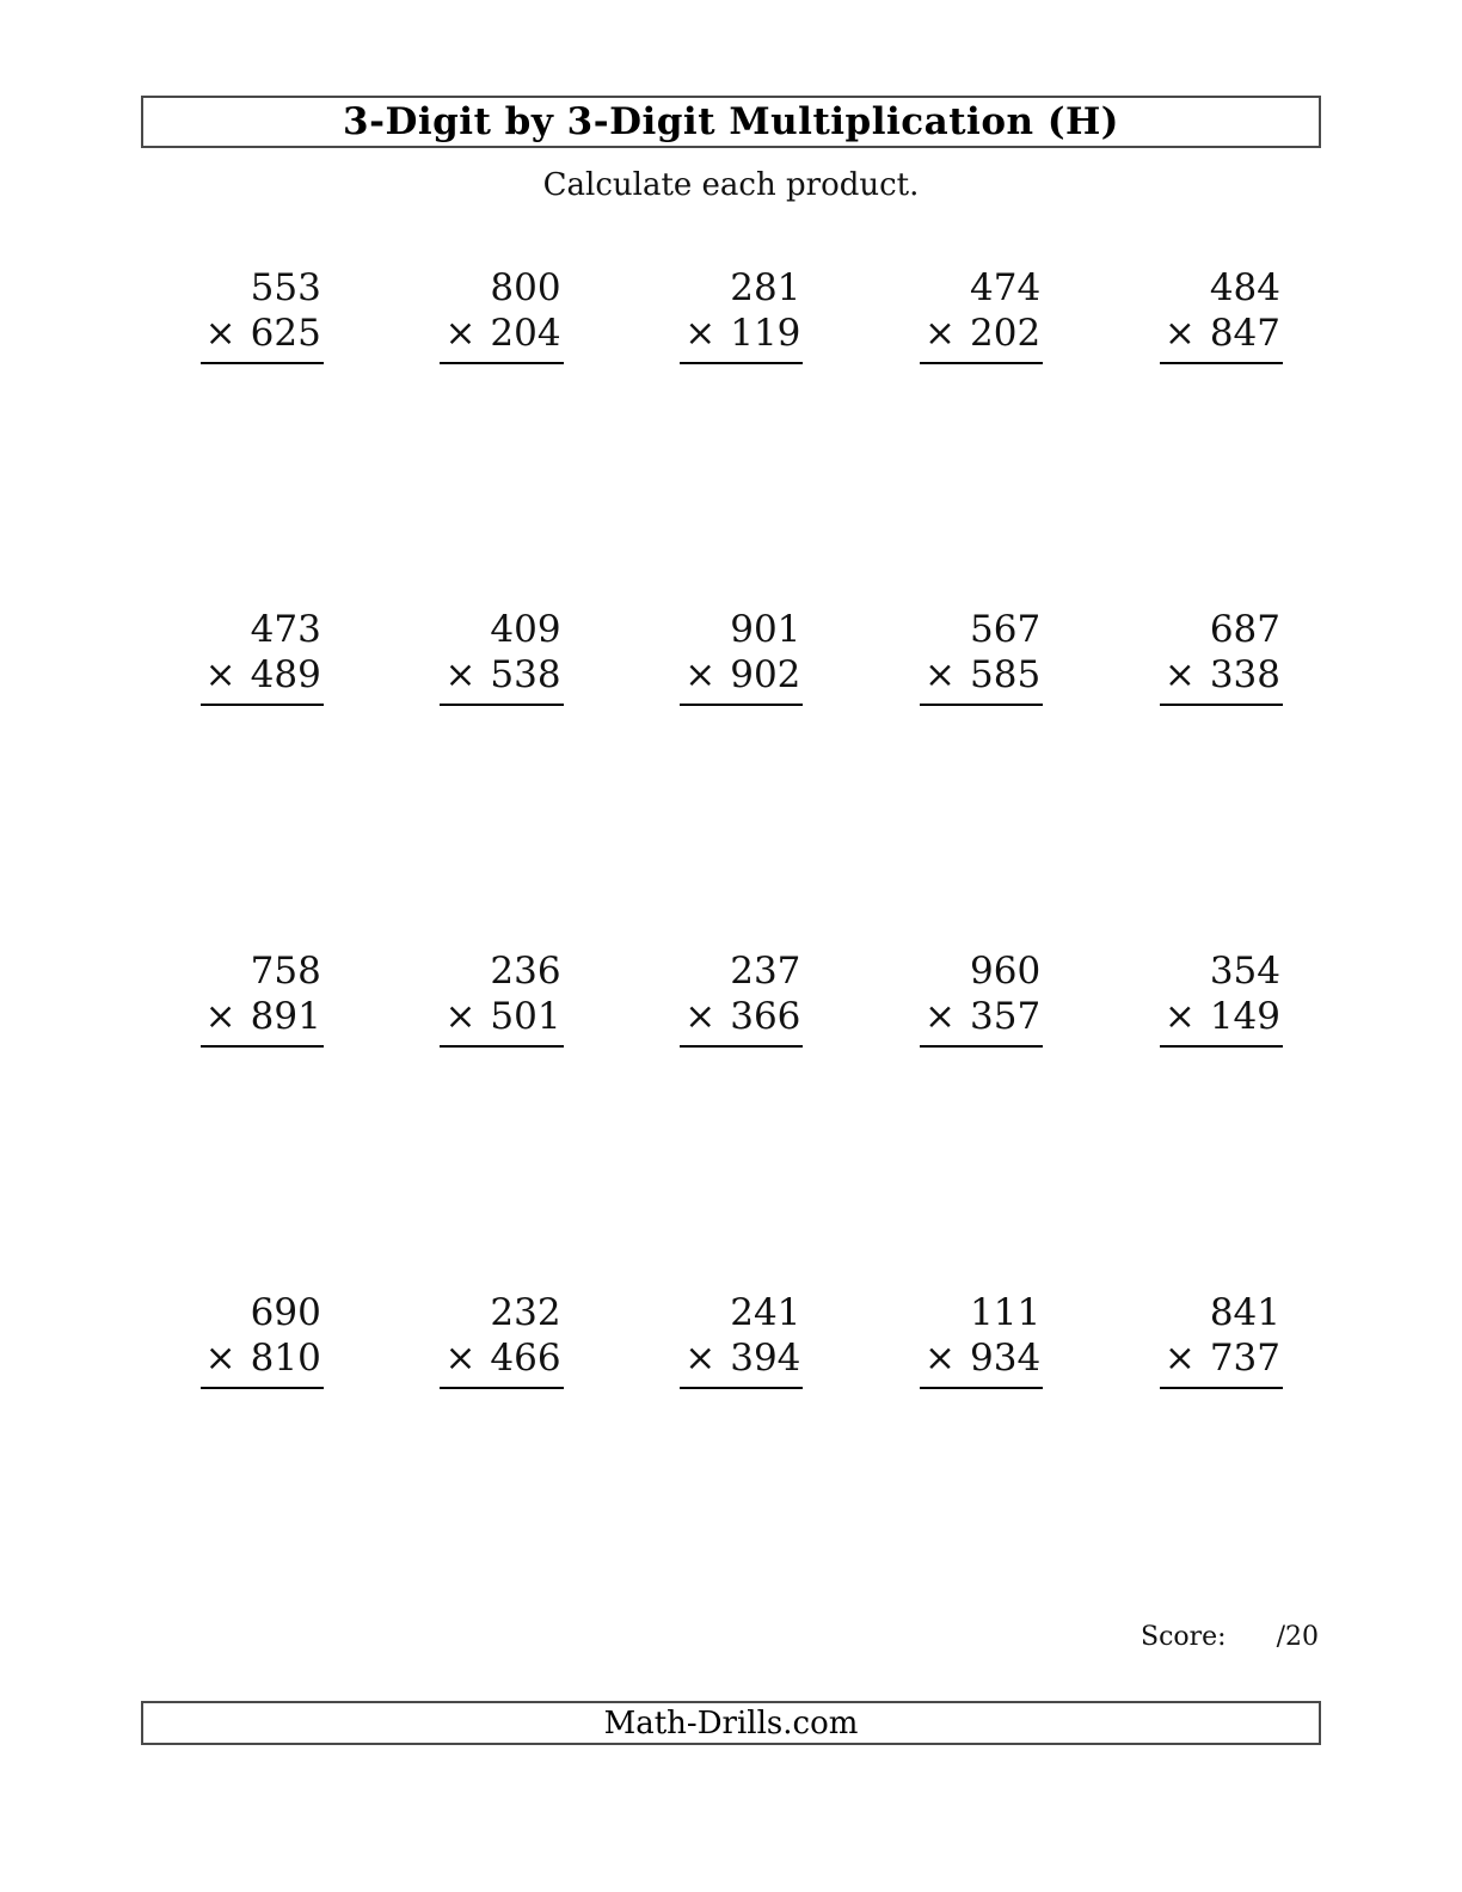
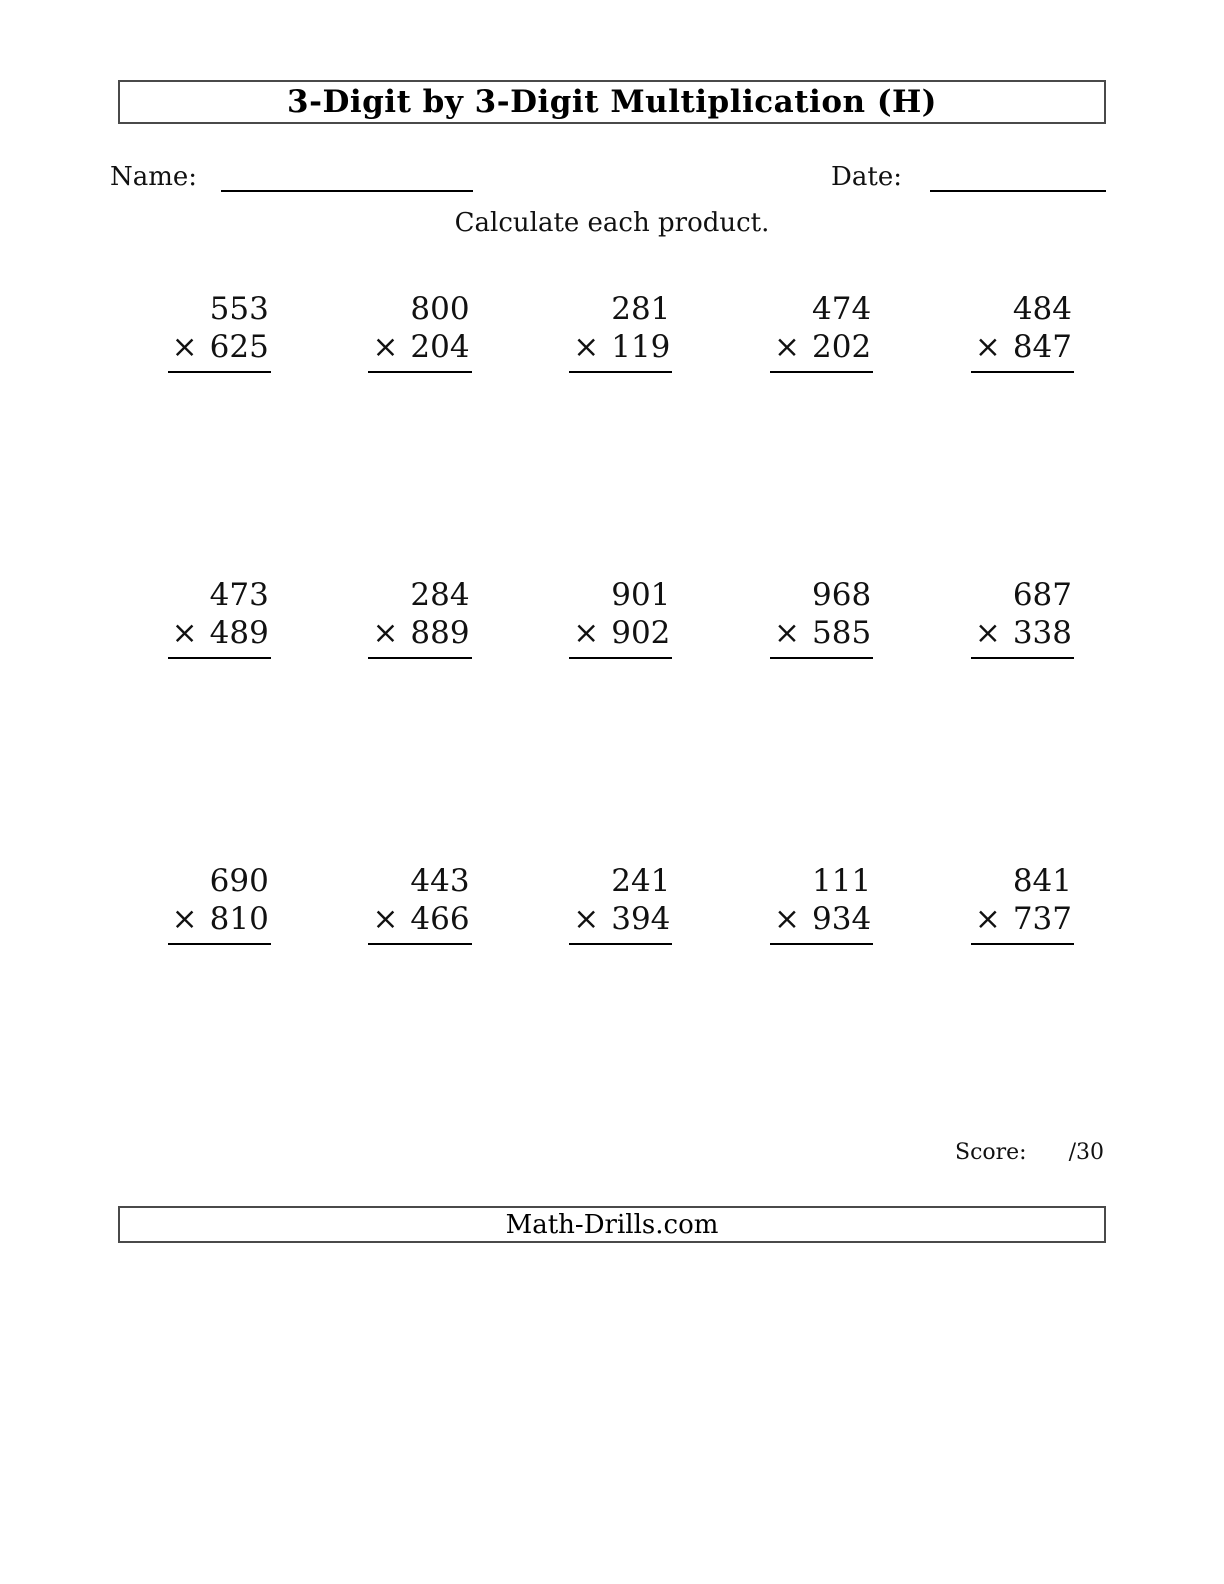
  3-Digit by 3-Digit Multiplication (H)
+ Name:
+ Date:
  Calculate each product.
  553
  × 625
  800
  × 204
  281
  × 119
  474
  × 202
  484
  × 847
  473
  × 489
- 409
+ 284
- × 538
+ × 889
  901
  × 902
- 567
+ 968
  × 585
  687
  × 338
- 758
- × 891
- 236
- × 501
- 237
- × 366
- 960
- × 357
- 354
- × 149
  690
  × 810
- 232
+ 443
  × 466
  241
  × 394
  111
  × 934
  841
  × 737
  Score:
- /20
+ /30
  Math-Drills.com
